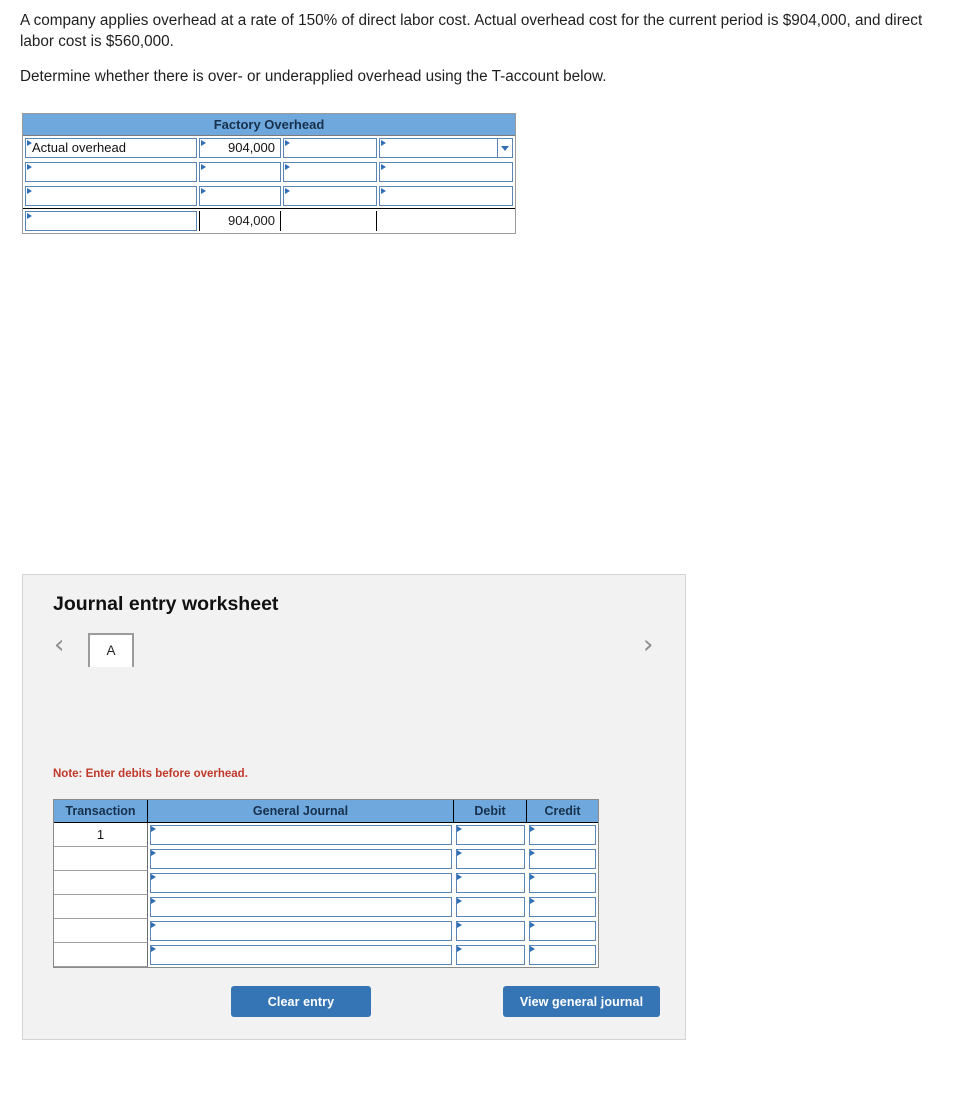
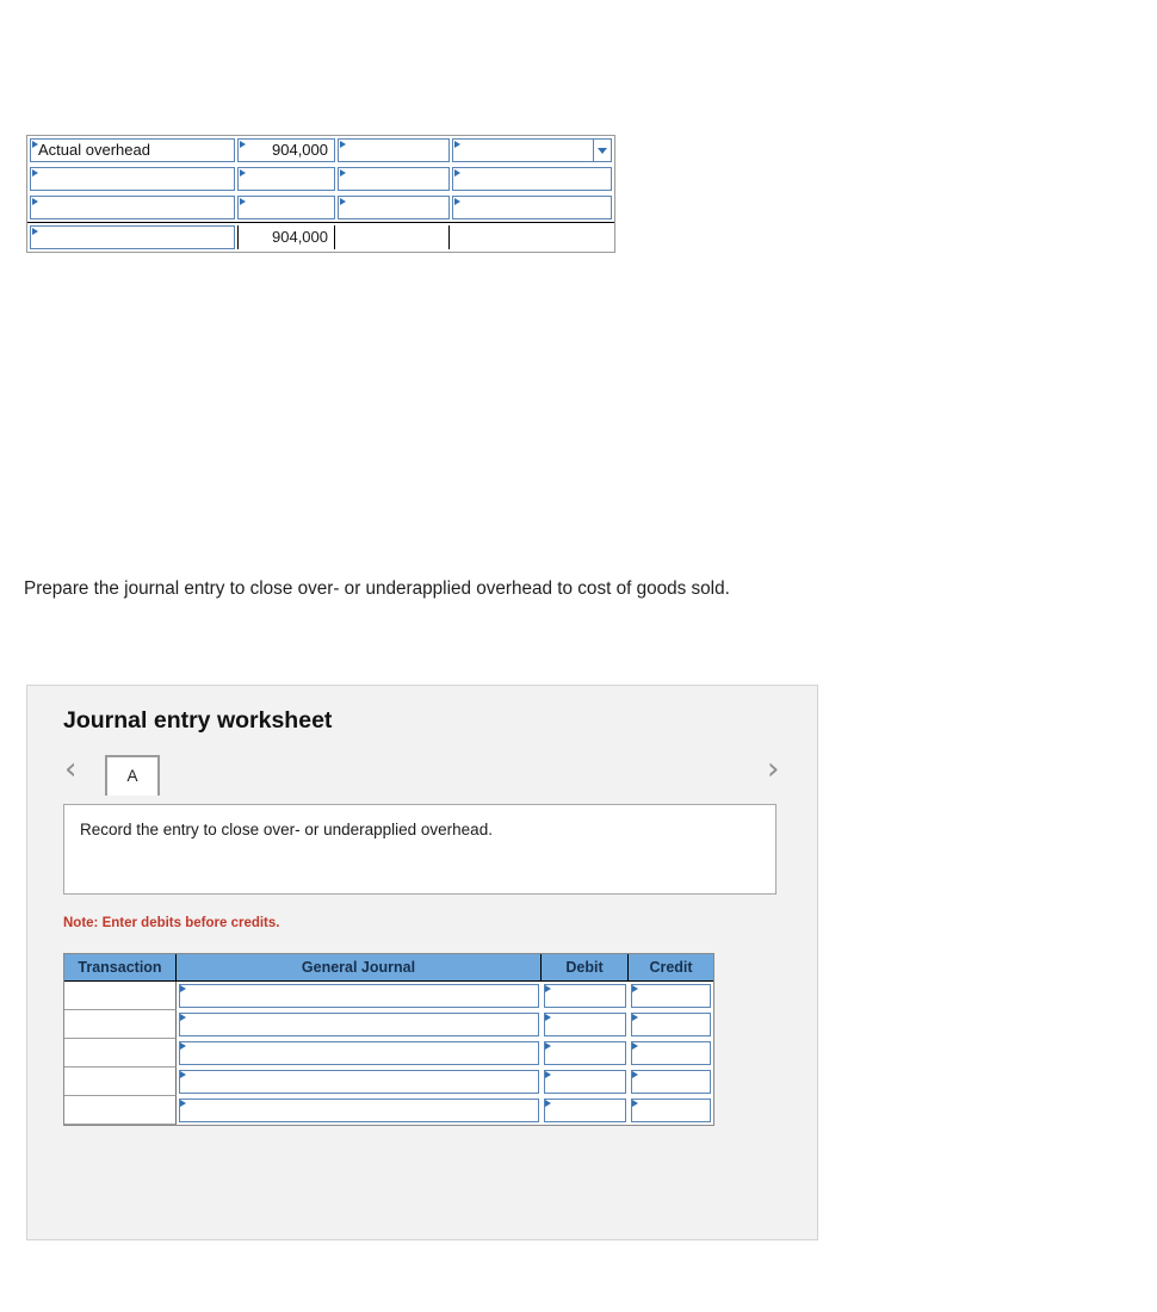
- A company applies overhead at a rate of 150% of direct labor cost. Actual overhead cost for the current period is $904,000, and direct labor cost is $560,000.
- Determine whether there is over- or underapplied overhead using the T-account below.
- Factory Overhead
  Actual overhead
  904,000
  904,000
+ Prepare the journal entry to close over- or underapplied overhead to cost of goods sold.
  Journal entry worksheet
  ‹
  ›
  A
+ Record the entry to close over- or underapplied overhead.
- Note: Enter debits before overhead.
+ Note: Enter debits before credits.
  Transaction
  General Journal
  Debit
  Credit
- 1
- Clear entry
- View general journal
